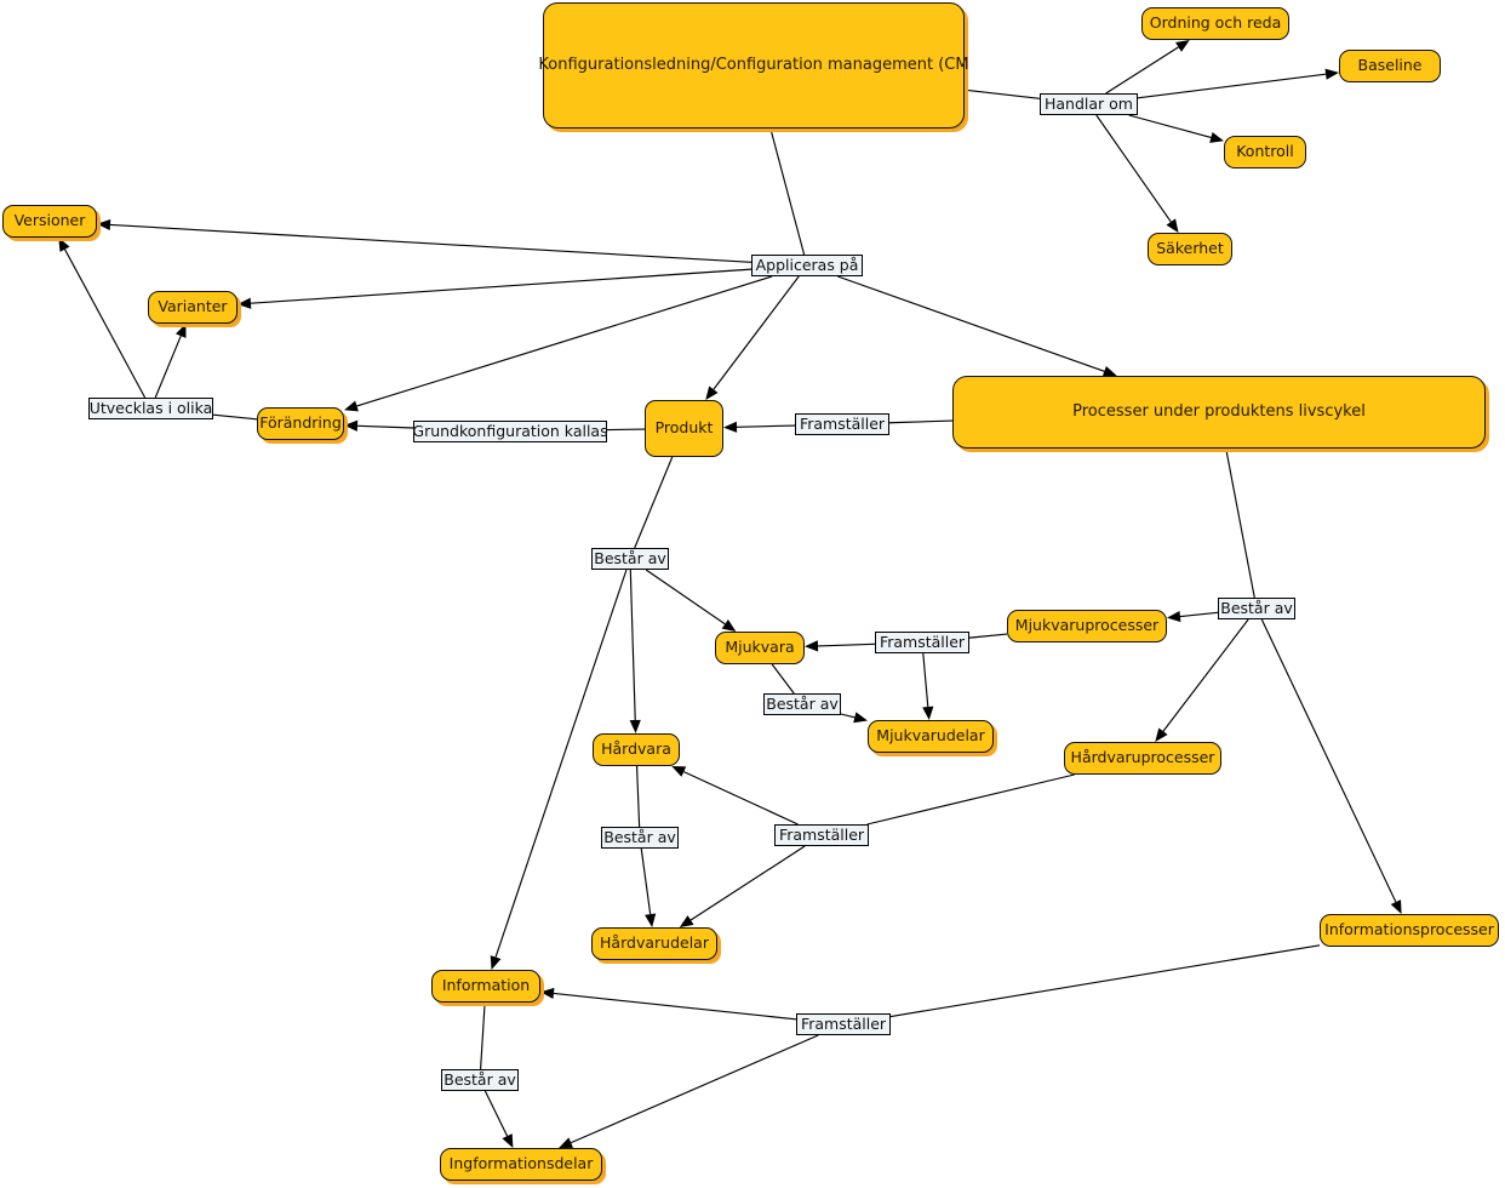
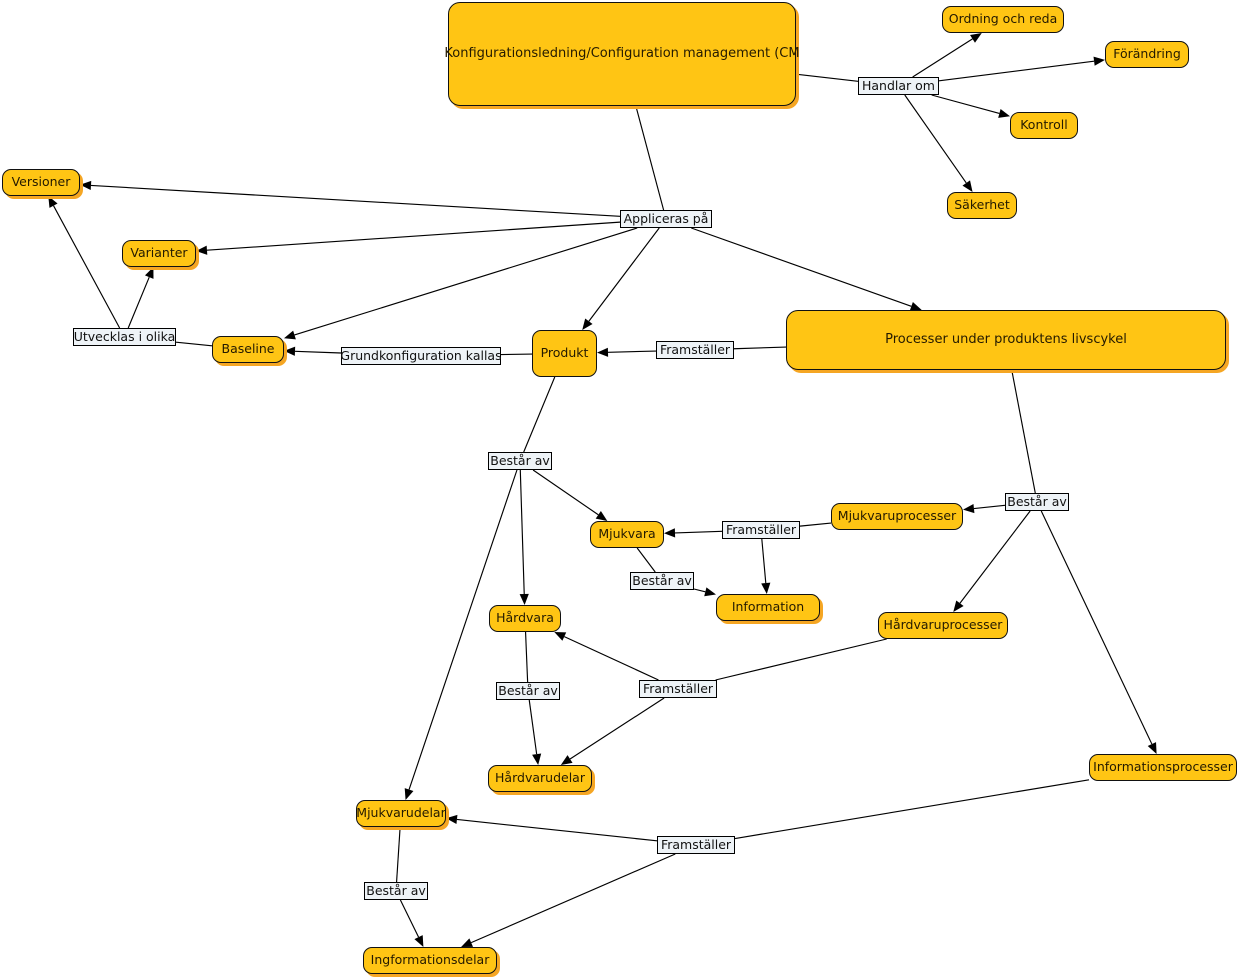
  Konfigurationsledning/Configuration management (CM
  Ordning och reda
- Baseline
+ Förändring
  Kontroll
  Säkerhet
  Versioner
  Varianter
- Förändring
+ Baseline
  Produkt
  Processer under produktens livscykel
  Mjukvara
  Mjukvaruprocesser
- Mjukvarudelar
+ Information
  Hårdvara
  Hårdvaruprocesser
  Hårdvarudelar
  Informationsprocesser
- Information
+ Mjukvarudelar
  Ingformationsdelar
  Handlar om
  Appliceras på
  Utvecklas i olika
  Grundkonfiguration kallas
  Framställer
  Består av
  Består av
  Framställer
  Består av
  Består av
  Framställer
  Består av
  Framställer
